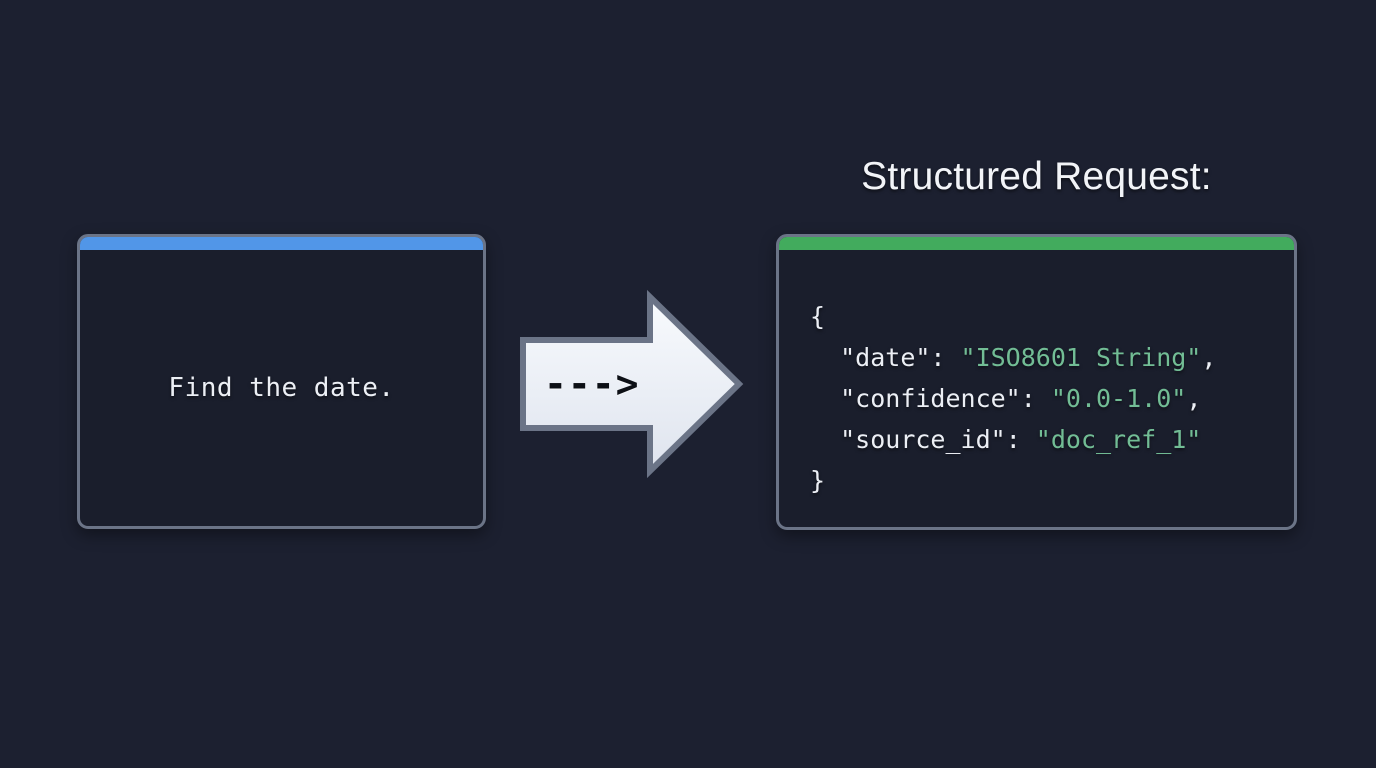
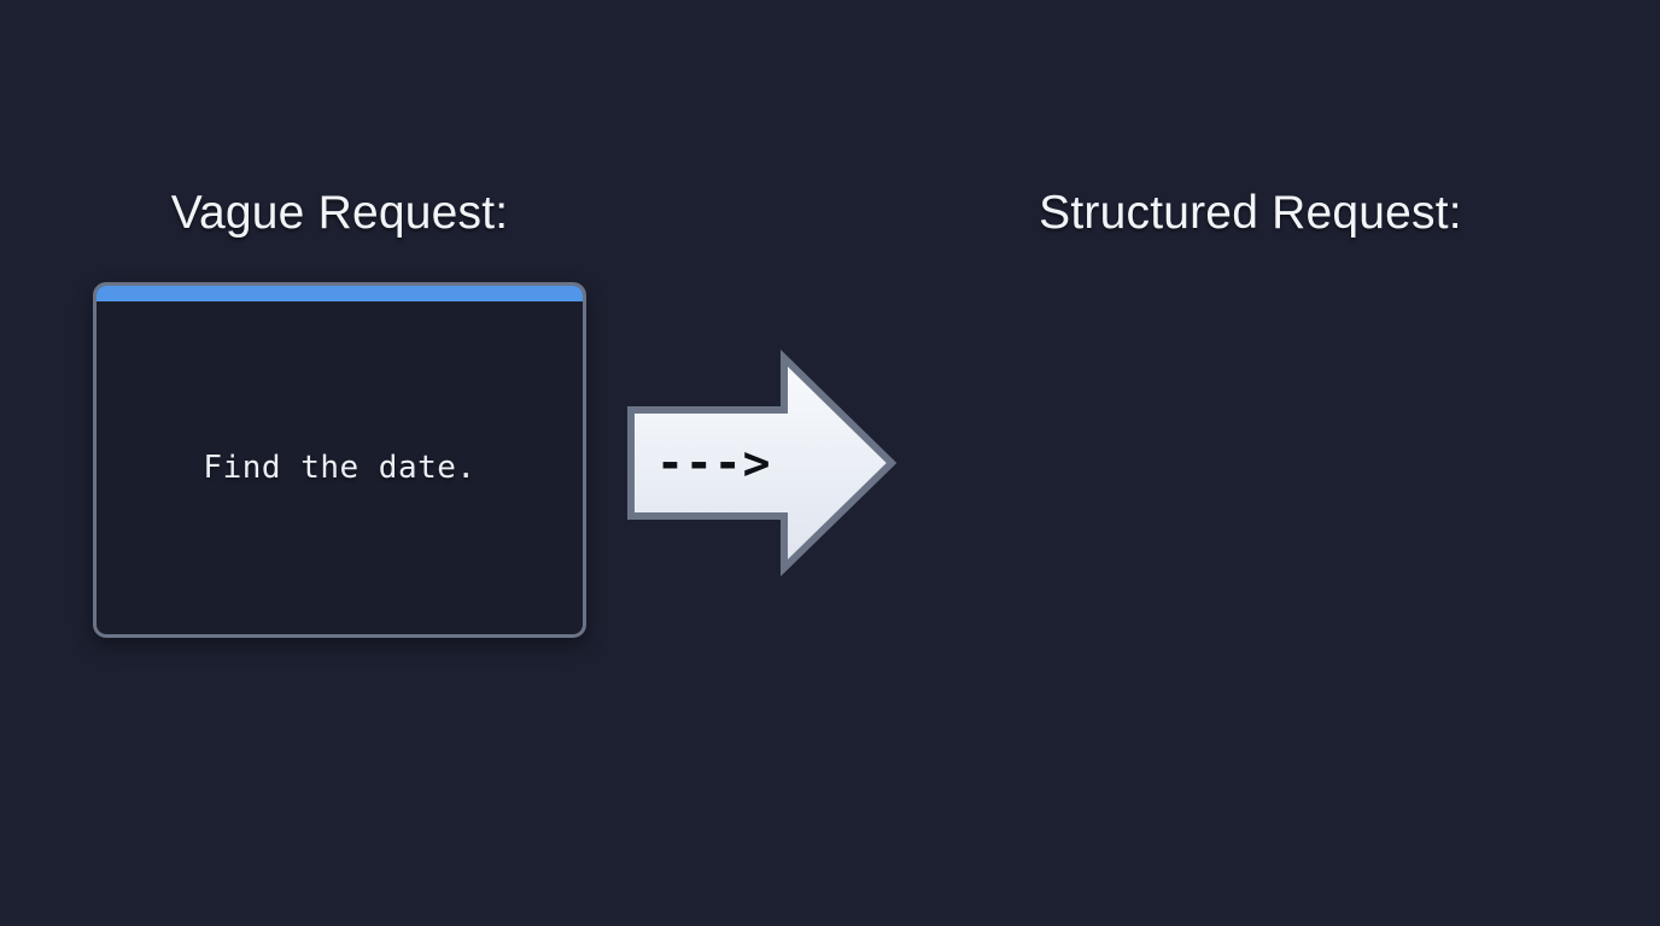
+ Vague Request:
  Find the date.
  --->
  Structured Request:
- {
- "date": "ISO8601 String",
- "confidence": "0.0-1.0",
- "source_id": "doc_ref_1"
- }
